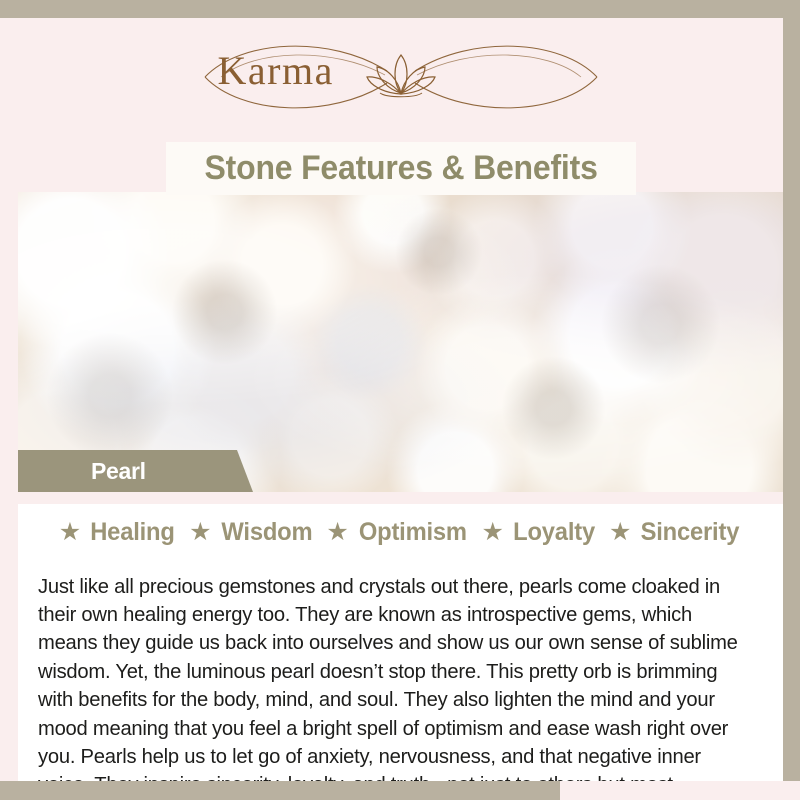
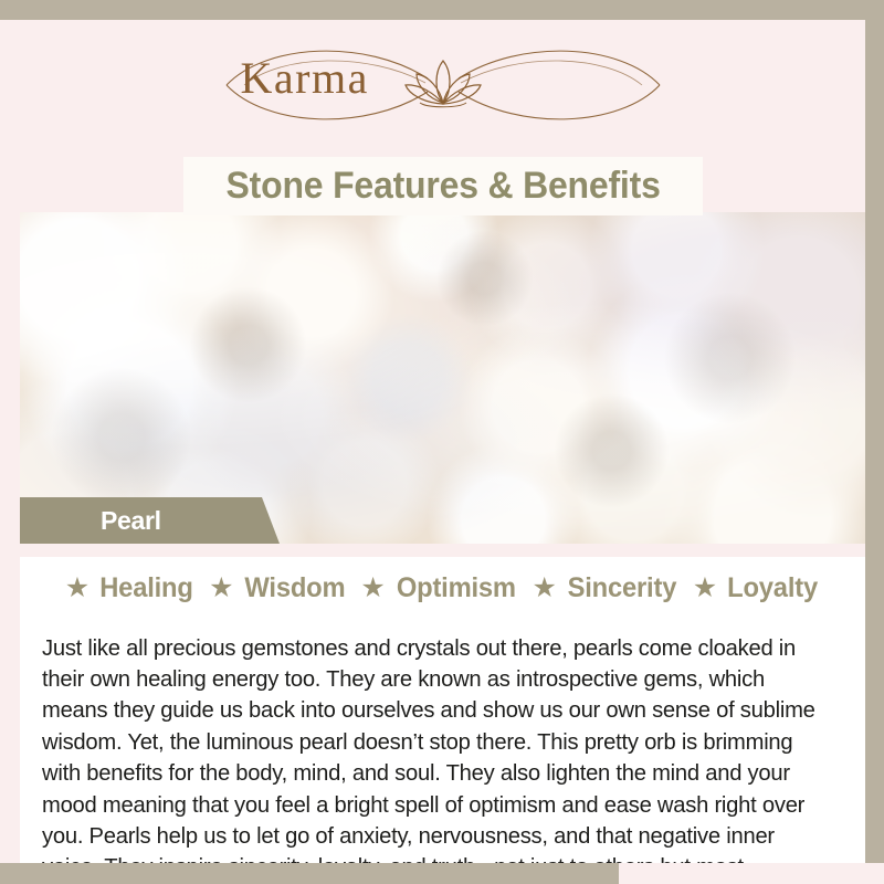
  Karma
  Stone Features & Benefits
  Pearl
  ★
  Healing
  ★
  Wisdom
  ★
  Optimism
  ★
- Loyalty
+ Sincerity
  ★
- Sincerity
+ Loyalty
  Just like all precious gemstones and crystals out there, pearls come cloaked in their own healing energy too. They are known as introspective gems, which means they guide us back into ourselves and show us our own sense of sublime wisdom. Yet, the luminous pearl doesn’t stop there. This pretty orb is brimming with benefits for the body, mind, and soul. They also lighten the mind and your mood meaning that you feel a bright spell of optimism and ease wash right over you. Pearls help us to let go of anxiety, nervousness, and that negative inner
